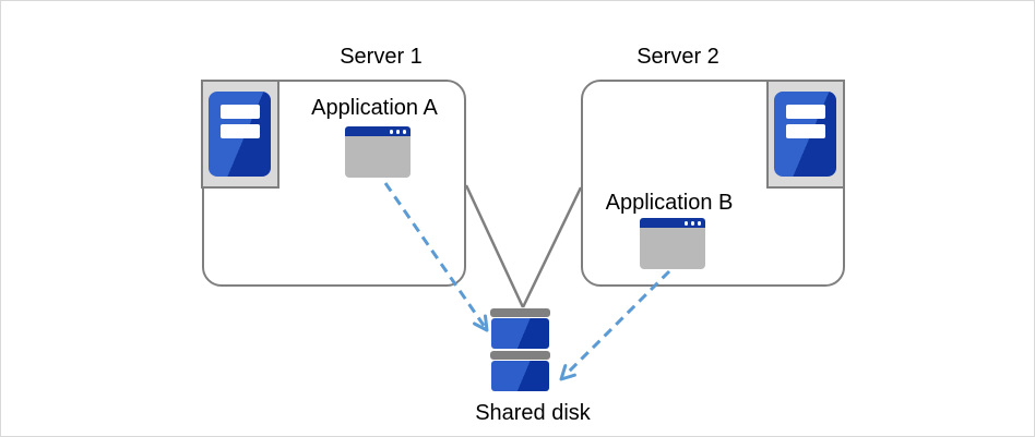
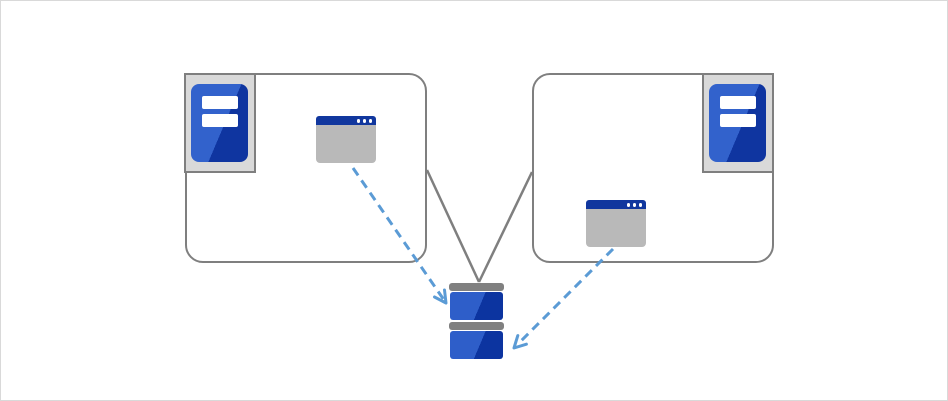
- Server 1
- Server 2
- Application A
- Application B
- Shared disk
